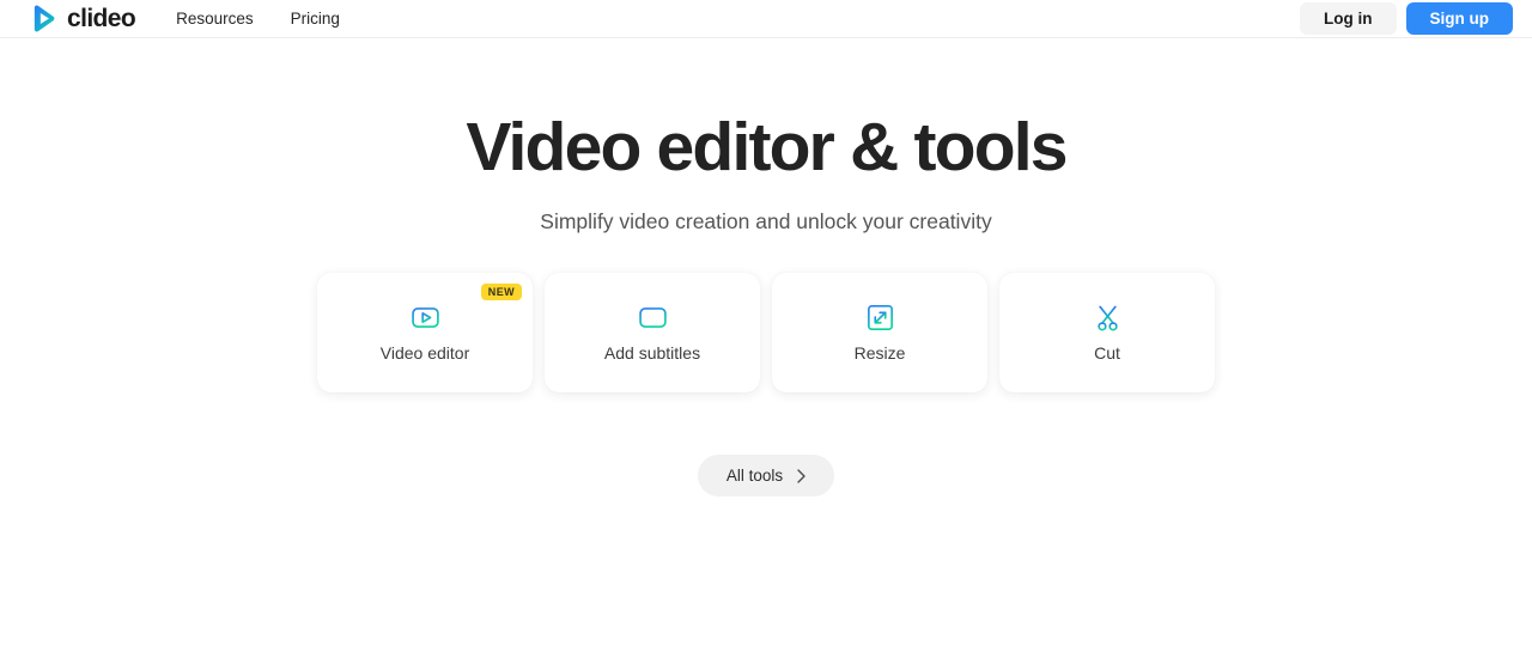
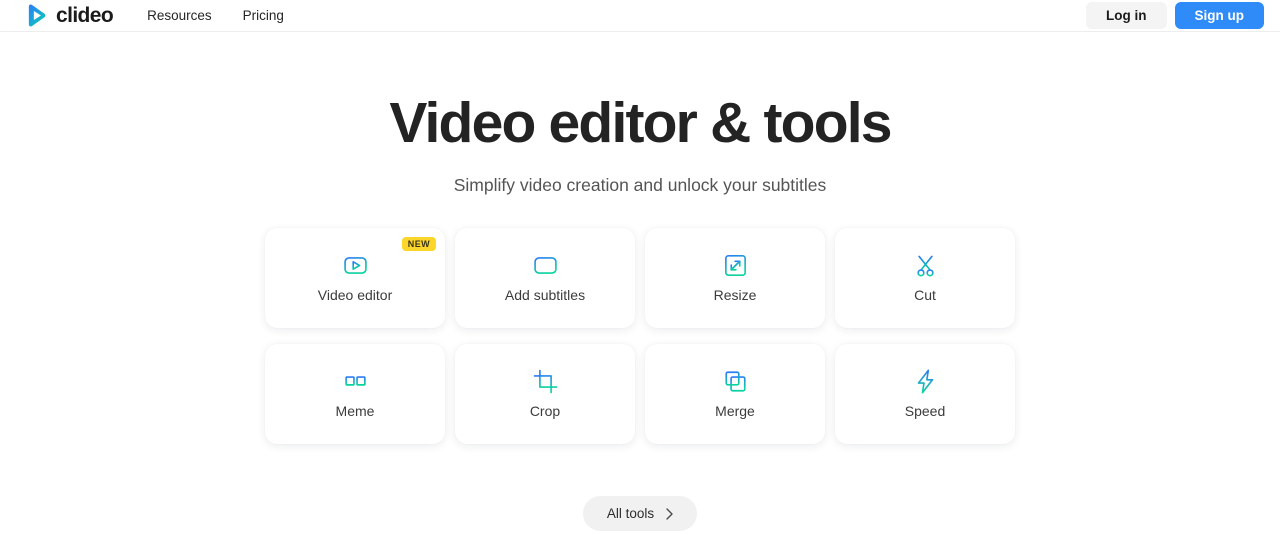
  clideo
  Resources
  Pricing
  Log in
  Sign up
  Video editor & tools
- Simplify video creation and unlock your creativity
+ Simplify video creation and unlock your subtitles
  NEW
  Video editor
  Add subtitles
  Resize
  Cut
+ Meme
+ Crop
+ Merge
+ Speed
  All tools
